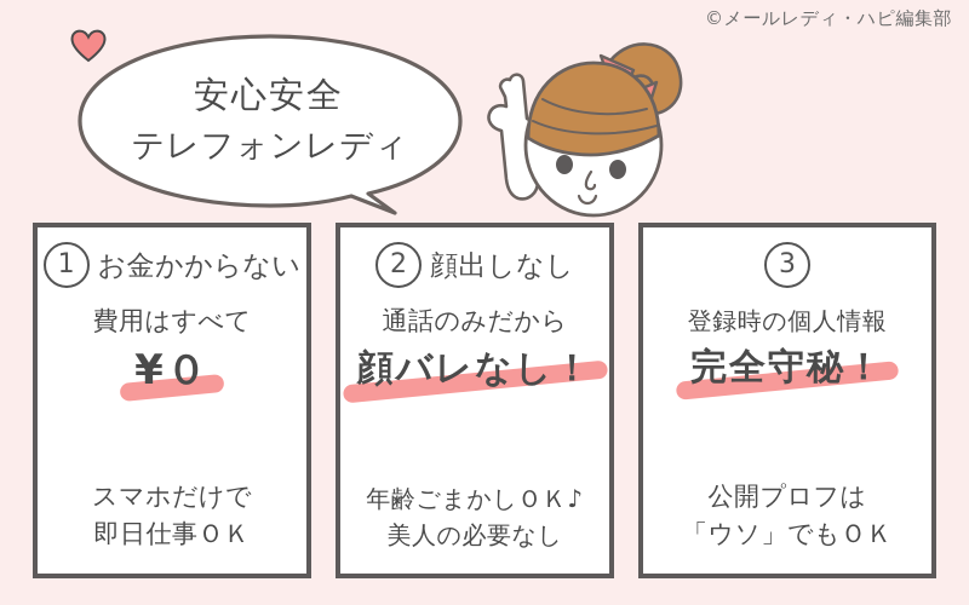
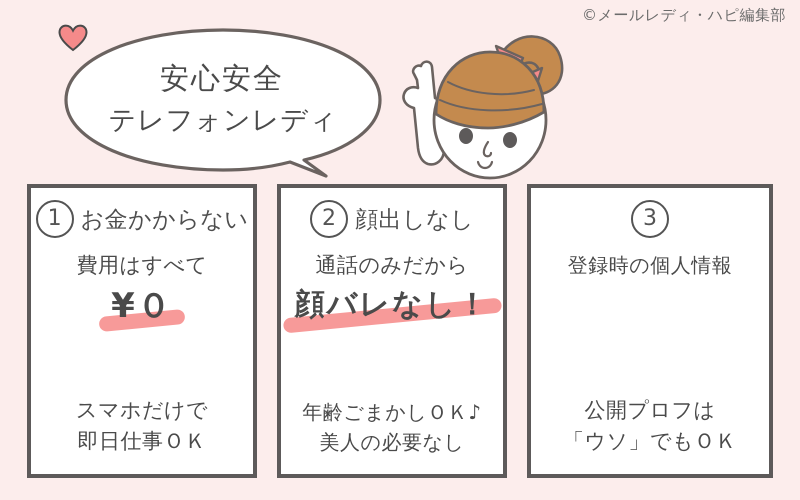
  ©メールレディ・ハピ編集部
  安心安全
  テレフォンレディ
  1
  お金かからない
  費用はすべて
  ¥０
  スマホだけで
  即日仕事ＯＫ
  2
  顔出しなし
  通話のみだから
  顔バレなし！
  年齢ごまかしＯＫ♪
  美人の必要なし
  3
  登録時の個人情報
- 完全守秘！
  公開プロフは
  「ウソ」でもＯＫ
